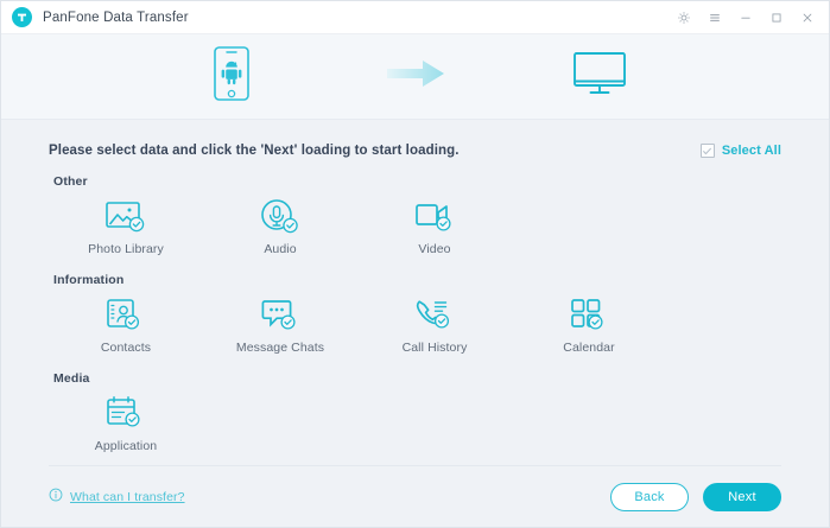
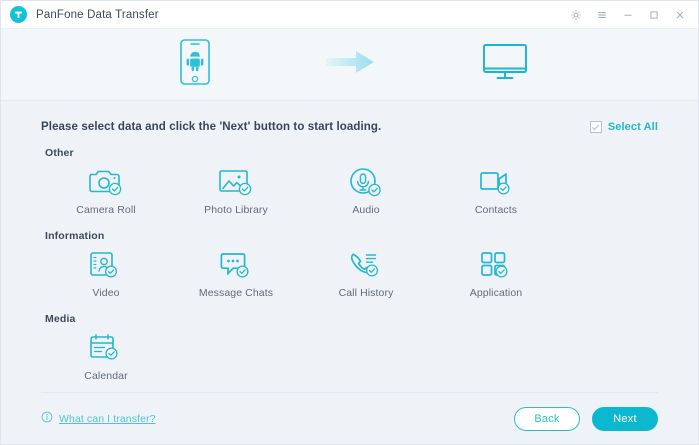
  PanFone Data Transfer
- Please select data and click the 'Next' loading to start loading.
+ Please select data and click the 'Next' button to start loading.
  Select All
  Other
+ Camera Roll
  Photo Library
  Audio
- Video
+ Contacts
  Information
- Contacts
+ Video
  Message Chats
  Call History
- Calendar
+ Application
  Media
- Application
+ Calendar
  What can I transfer?
  Back
  Next
